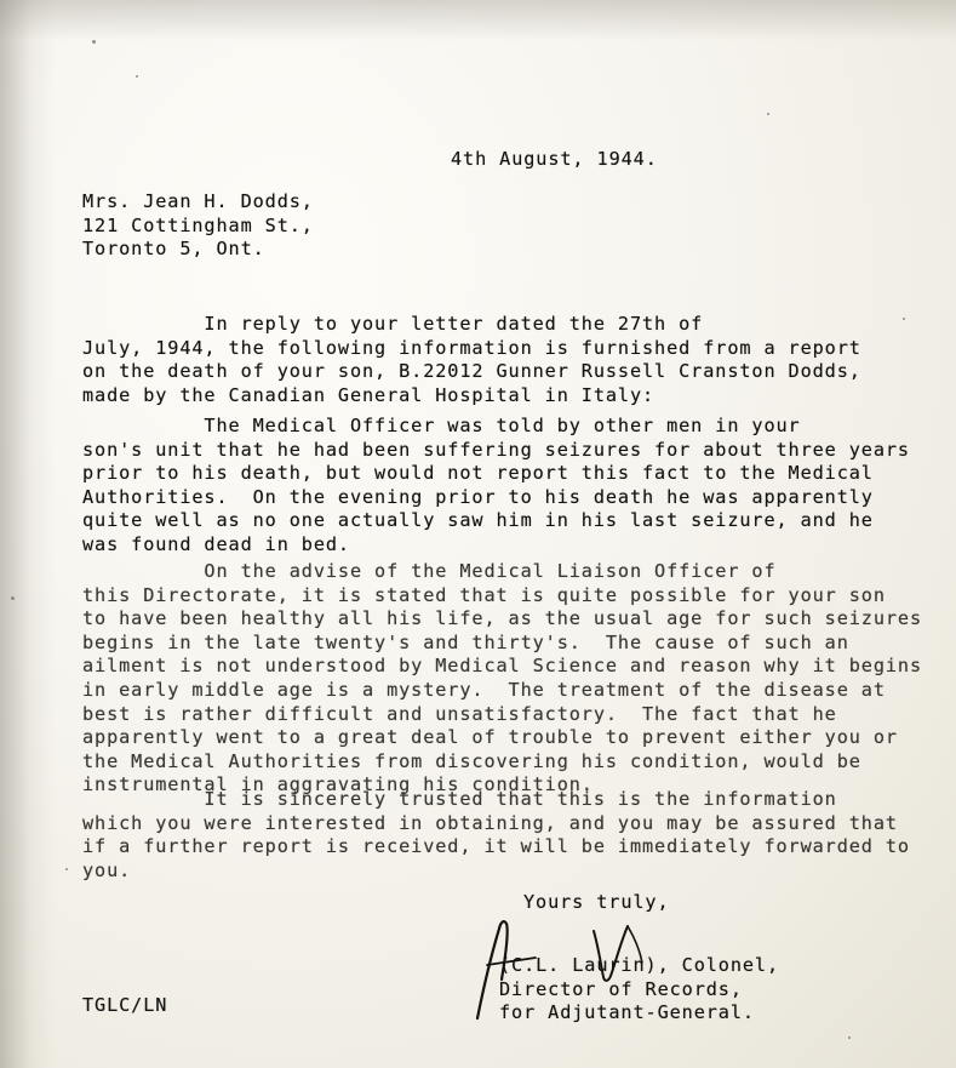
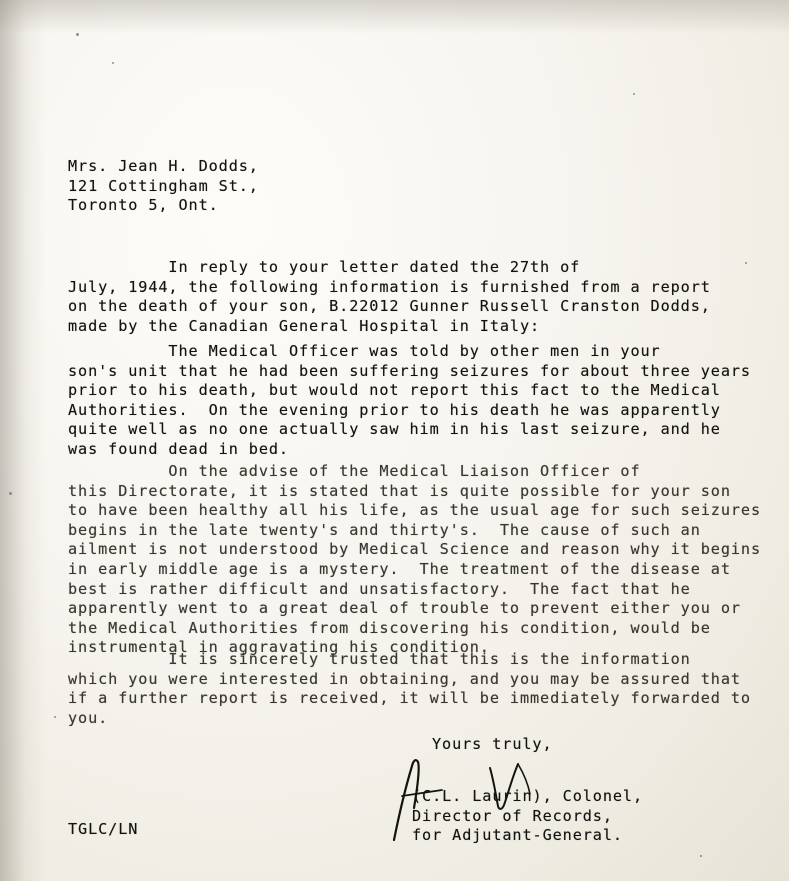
- 4th August, 1944.
  Mrs. Jean H. Dodds,
  121 Cottingham St.,
  Toronto 5, Ont.
  In reply to your letter dated the 27th of
  July, 1944, the following information is furnished from a report
  on the death of your son, B.22012 Gunner Russell Cranston Dodds,
  made by the Canadian General Hospital in Italy:
  The Medical Officer was told by other men in your
  son's unit that he had been suffering seizures for about three years
  prior to his death, but would not report this fact to the Medical
  Authorities. On the evening prior to his death he was apparently
  quite well as no one actually saw him in his last seizure, and he
  was found dead in bed.
  On the advise of the Medical Liaison Officer of
  this Directorate, it is stated that is quite possible for your son
  to have been healthy all his life, as the usual age for such seizures
  begins in the late twenty's and thirty's. The cause of such an
  ailment is not understood by Medical Science and reason why it begins
  in early middle age is a mystery. The treatment of the disease at
  best is rather difficult and unsatisfactory. The fact that he
  apparently went to a great deal of trouble to prevent either you or
  the Medical Authorities from discovering his condition, would be
  instrumental in aggravating his condition.
  It is sincerely trusted that this is the information
  which you were interested in obtaining, and you may be assured that
  if a further report is received, it will be immediately forwarded to
  you.
  Yours truly,
  (C.L. Lauin), Colonel,
  Director of Records,
  for Adjutant-General.
  TGLC/LN
